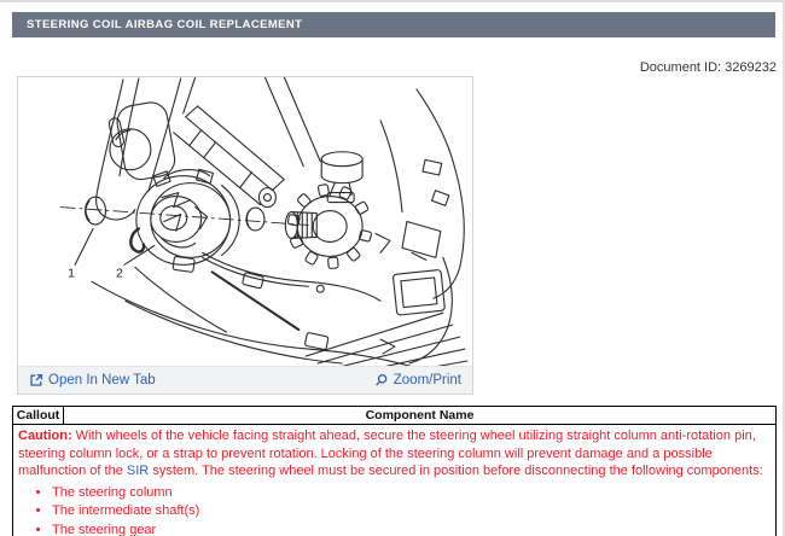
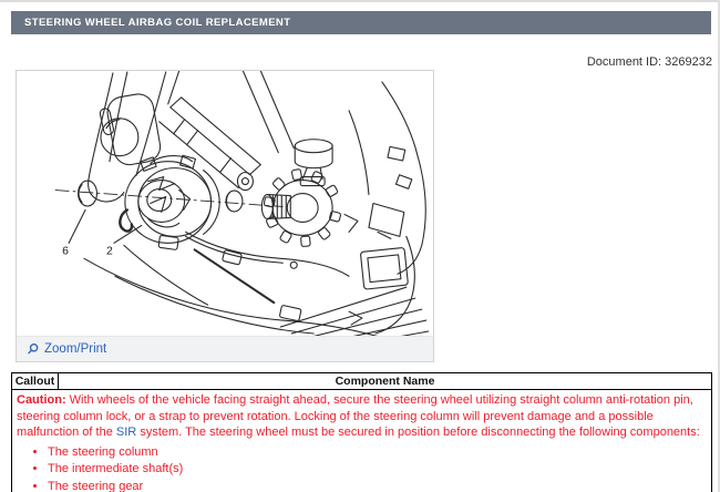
- STEERING COIL AIRBAG COIL REPLACEMENT
+ STEERING WHEEL AIRBAG COIL REPLACEMENT
  Document ID: 3269232
- 1
+ 6
  2
- Open In New Tab
  Zoom/Print
  Callout	Component Name
  Caution: With wheels of the vehicle facing straight ahead, secure the steering wheel utilizing straight column anti-rotation pin, steering column lock, or a strap to prevent rotation. Locking of the steering column will prevent damage and a possible malfunction of the SIR system. The steering wheel must be secured in position before disconnecting the following components: The steering column The intermediate shaft(s) The steering gear
